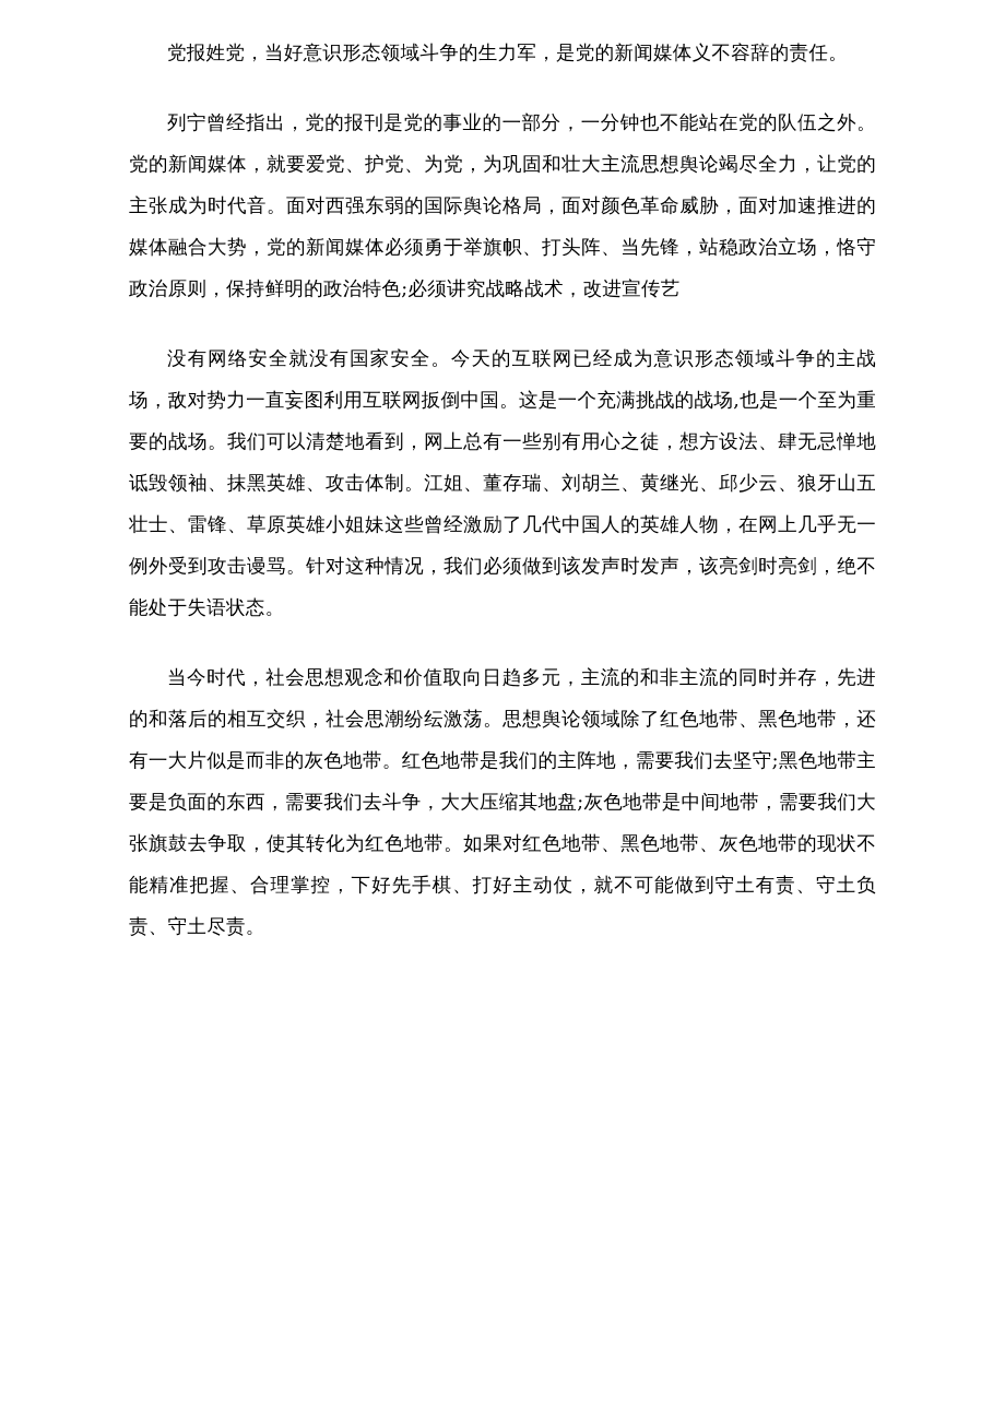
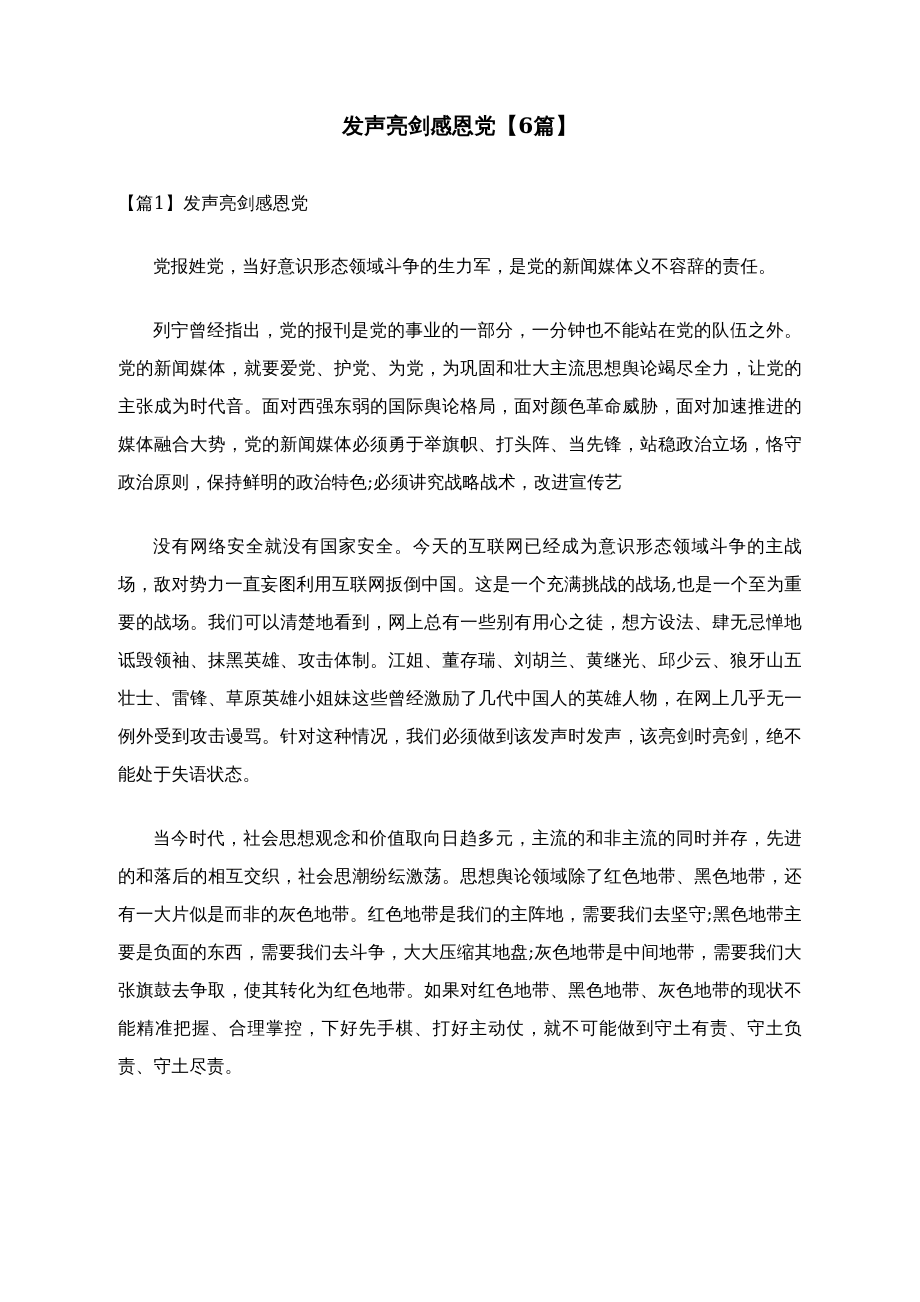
+ 发声亮剑感恩党【6篇】
+ 【篇1】发声亮剑感恩党
  党报姓党，当好意识形态领域斗争的生力军，是党的新闻媒体义不容辞的责任。
  列宁曾经指出，党的报刊是党的事业的一部分，一分钟也不能站在党的队伍之外。党的新闻媒体，就要爱党、护党、为党，为巩固和壮大主流思想舆论竭尽全力，让党的主张成为时代音。面对西强东弱的国际舆论格局，面对颜色革命威胁，面对加速推进的媒体融合大势，党的新闻媒体必须勇于举旗帜、打头阵、当先锋，站稳政治立场，恪守政治原则，保持鲜明的政治特色;必须讲究战略战术，改进宣传艺
  没有网络安全就没有国家安全。今天的互联网已经成为意识形态领域斗争的主战场，敌对势力一直妄图利用互联网扳倒中国。这是一个充满挑战的战场,也是一个至为重要的战场。我们可以清楚地看到，网上总有一些别有用心之徒，想方设法、肆无忌惮地诋毁领袖、抹黑英雄、攻击体制。江姐、董存瑞、刘胡兰、黄继光、邱少云、狼牙山五壮士、雷锋、草原英雄小姐妹这些曾经激励了几代中国人的英雄人物，在网上几乎无一例外受到攻击谩骂。针对这种情况，我们必须做到该发声时发声，该亮剑时亮剑，绝不能处于失语状态。
  当今时代，社会思想观念和价值取向日趋多元，主流的和非主流的同时并存，先进的和落后的相互交织，社会思潮纷纭激荡。思想舆论领域除了红色地带、黑色地带，还有一大片似是而非的灰色地带。红色地带是我们的主阵地，需要我们去坚守;黑色地带主要是负面的东西，需要我们去斗争，大大压缩其地盘;灰色地带是中间地带，需要我们大张旗鼓去争取，使其转化为红色地带。如果对红色地带、黑色地带、灰色地带的现状不能精准把握、合理掌控，下好先手棋、打好主动仗，就不可能做到守土有责、守土负责、守土尽责。
